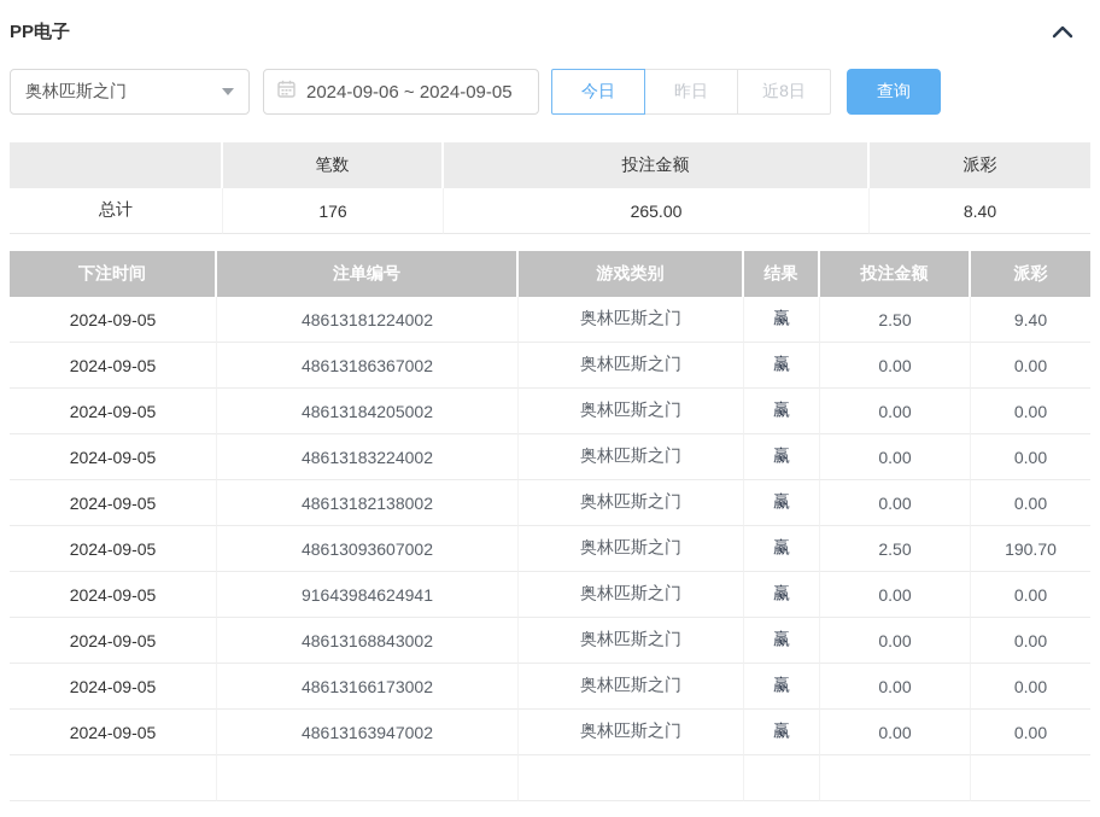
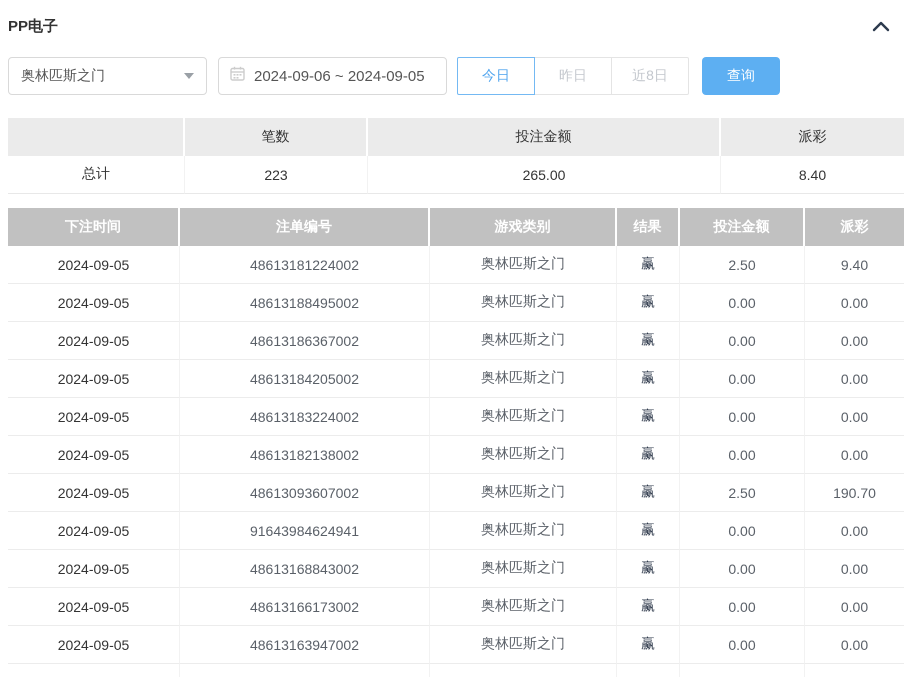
  PP电子
  奥林匹斯之门
  2024-09-06 ~ 2024-09-05
  今日
  昨日
  近8日
  查询
  	笔数	投注金额	派彩
- 总计	176	265.00	8.40
+ 总计	223	265.00	8.40
  下注时间	注单编号	游戏类别	结果	投注金额	派彩
  2024-09-05	48613181224002	奥林匹斯之门	赢	2.50	9.40
+ 2024-09-05	48613188495002	奥林匹斯之门	赢	0.00	0.00
  2024-09-05	48613186367002	奥林匹斯之门	赢	0.00	0.00
  2024-09-05	48613184205002	奥林匹斯之门	赢	0.00	0.00
  2024-09-05	48613183224002	奥林匹斯之门	赢	0.00	0.00
  2024-09-05	48613182138002	奥林匹斯之门	赢	0.00	0.00
  2024-09-05	48613093607002	奥林匹斯之门	赢	2.50	190.70
  2024-09-05	91643984624941	奥林匹斯之门	赢	0.00	0.00
  2024-09-05	48613168843002	奥林匹斯之门	赢	0.00	0.00
  2024-09-05	48613166173002	奥林匹斯之门	赢	0.00	0.00
  2024-09-05	48613163947002	奥林匹斯之门	赢	0.00	0.00
